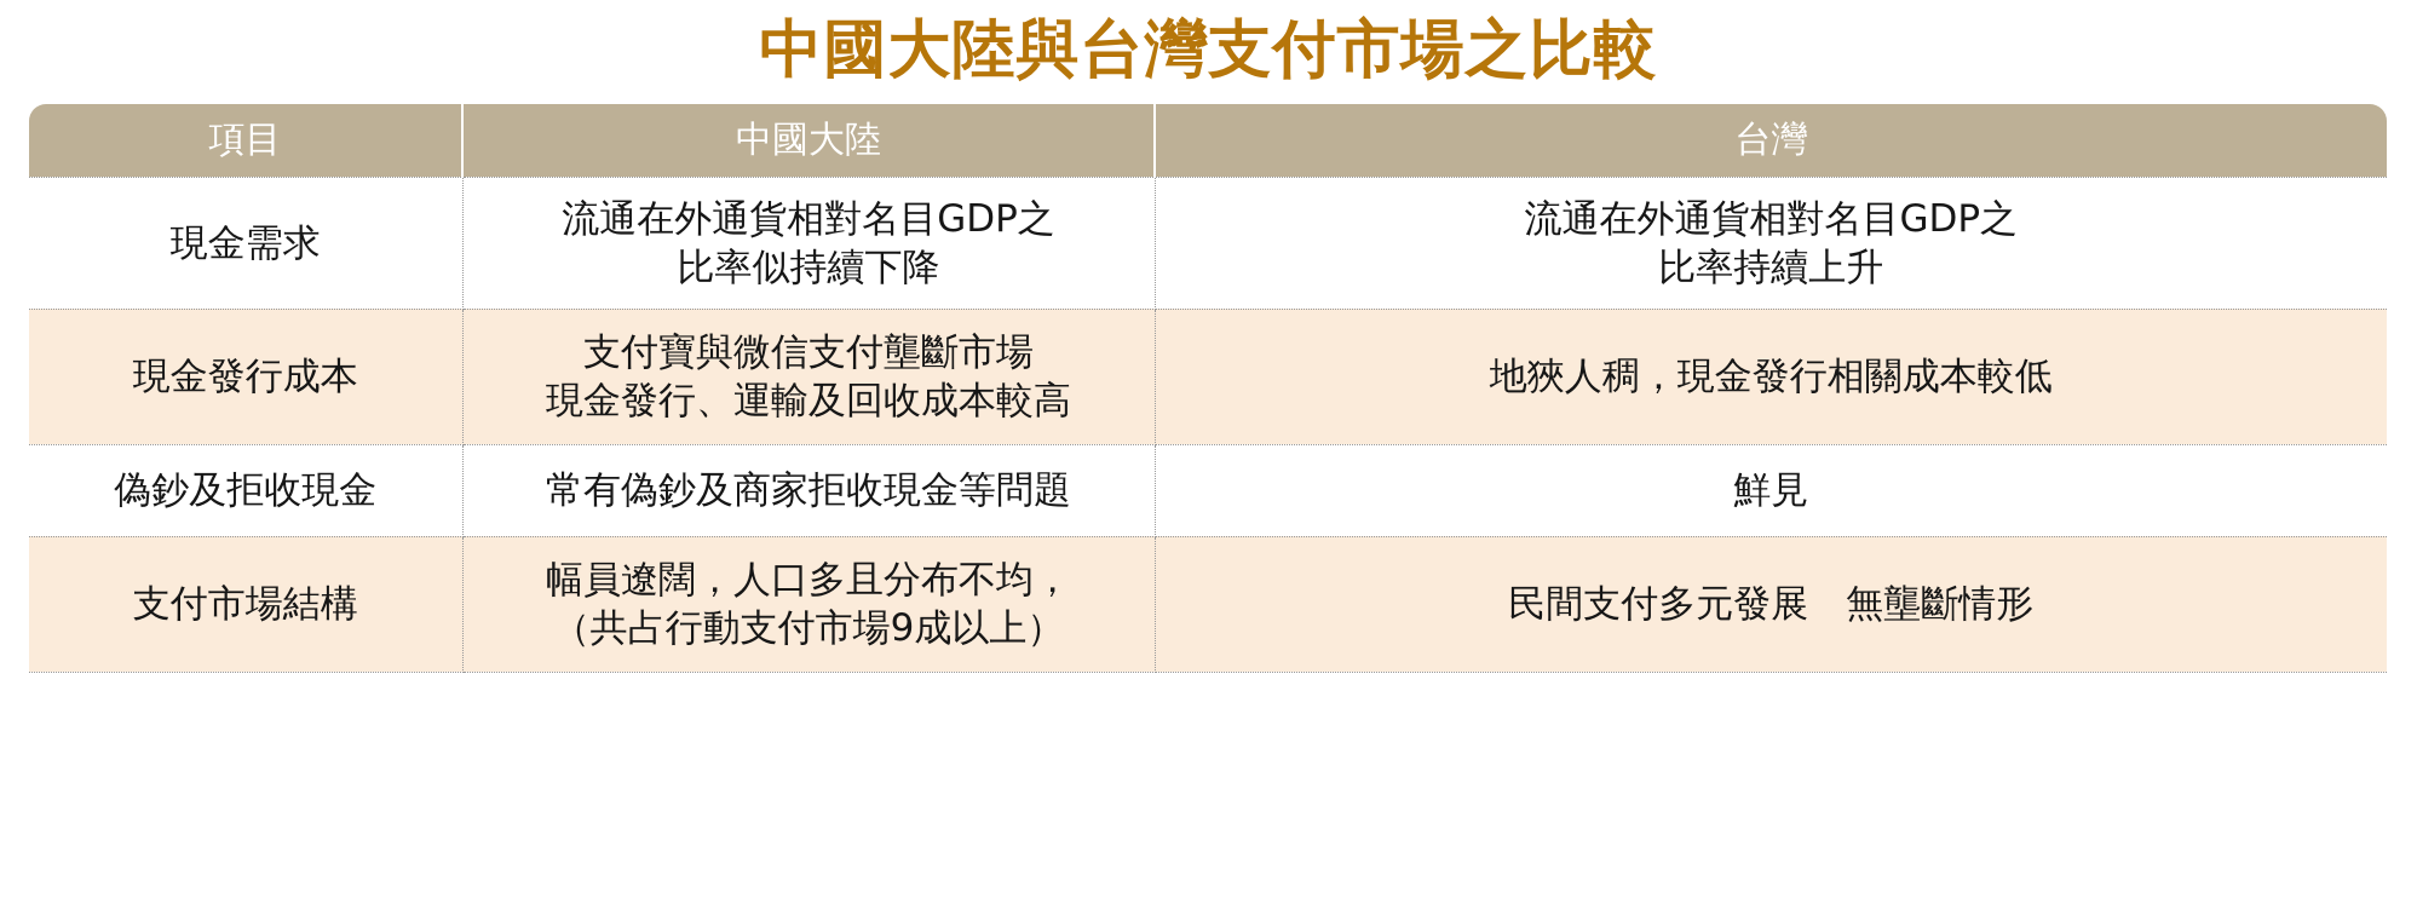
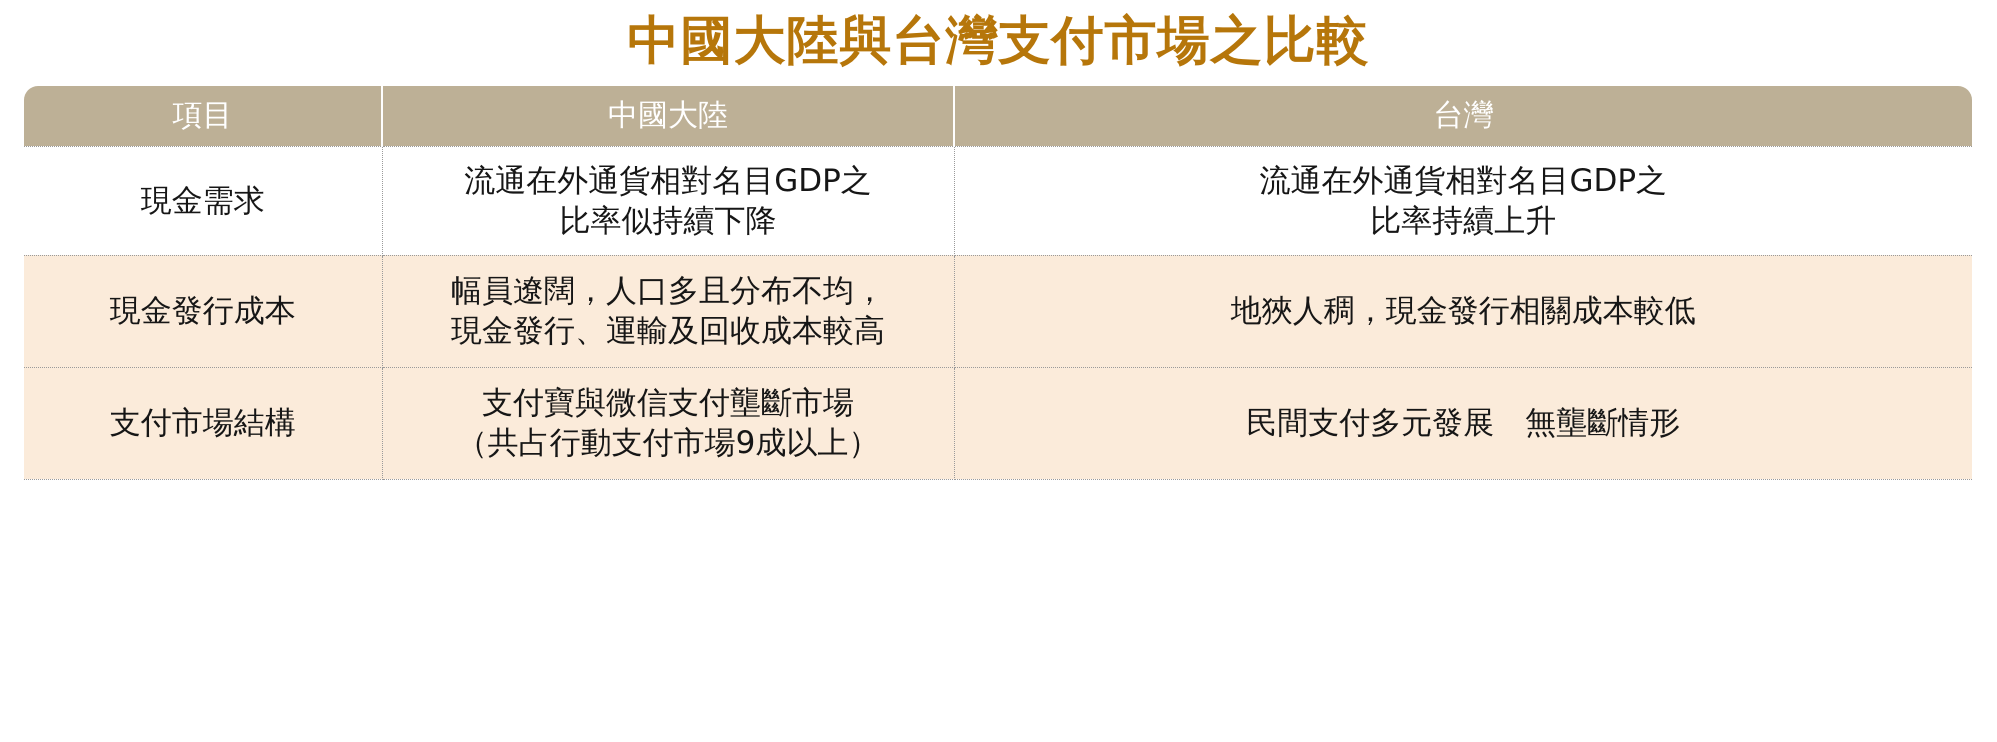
  中國大陸與台灣支付市場之比較
  項目	中國大陸	台灣
  現金需求	流通在外通貨相對名目GDP之 比率似持續下降	流通在外通貨相對名目GDP之 比率持續上升
- 現金發行成本	支付寶與微信支付壟斷市場 現金發行、運輸及回收成本較高	地狹人稠，現金發行相關成本較低
+ 現金發行成本	幅員遼闊，人口多且分布不均， 現金發行、運輸及回收成本較高	地狹人稠，現金發行相關成本較低
- 偽鈔及拒收現金	常有偽鈔及商家拒收現金等問題	鮮見
- 支付市場結構	幅員遼闊，人口多且分布不均， （共占行動支付市場9成以上）	民間支付多元發展 無壟斷情形
+ 支付市場結構	支付寶與微信支付壟斷市場 （共占行動支付市場9成以上）	民間支付多元發展 無壟斷情形
